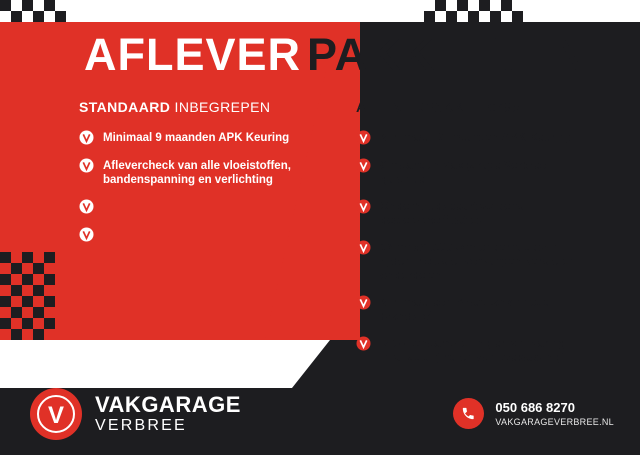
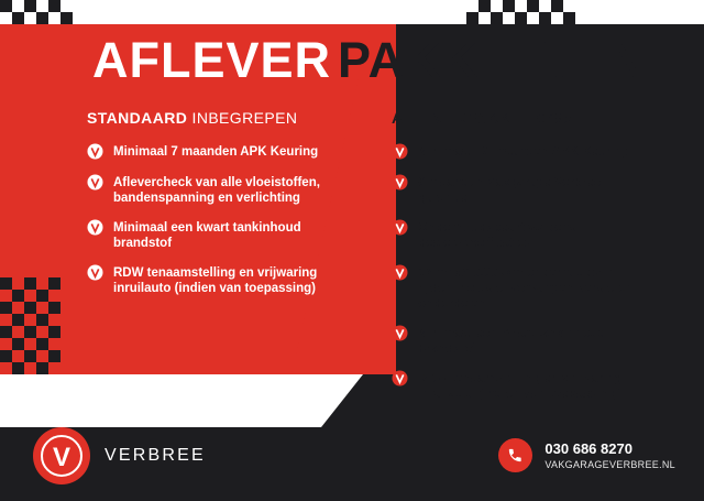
  AFLEVER
  PAKKETTEN
  STANDAARD INBEGREPEN
  AFLEVERPAKKET
- Minimaal 9 maanden APK Keuring
+ Minimaal 7 maanden APK Keuring
  Aflevercheck van alle vloeistoffen,
  bandenspanning en verlichting
+ Minimaal een kwart tankinhoud
+ brandstof
+ RDW tenaamstelling en vrijwaring
+ inruilauto (indien van toepassing)
  V
- VAKGARAGE
  VERBREE
- 050 686 8270
+ 030 686 8270
  VAKGARAGEVERBREE.NL
